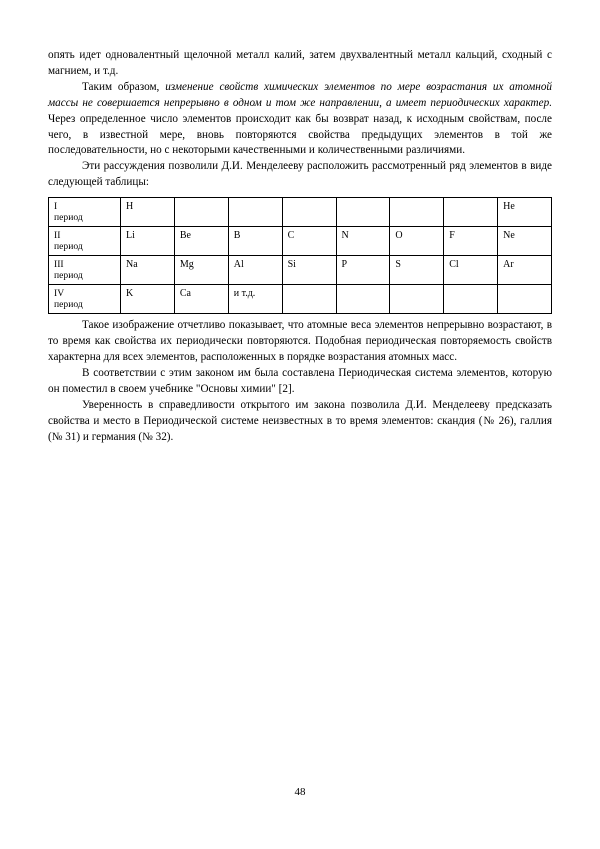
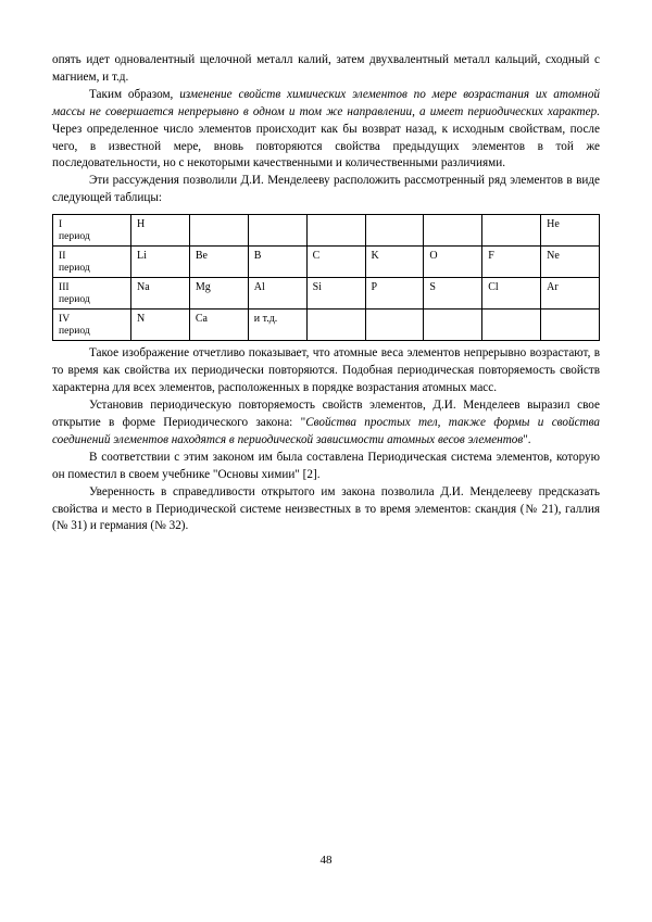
  опять идет одновалентный щелочной металл калий, затем двухвалентный металл кальций, сходный с магнием, и т.д.
  Таким образом, изменение свойств химических элементов по мере возрастания их атомной массы не совершается непрерывно в одном и том же направлении, а имеет периодических характер. Через определенное число элементов происходит как бы возврат назад, к исходным свойствам, после чего, в известной мере, вновь повторяются свойства предыдущих элементов в той же последовательности, но с некоторыми качественными и количественными различиями.
  Эти рассуждения позволили Д.И. Менделееву расположить рассмотренный ряд элементов в виде следующей таблицы:
  I период	H							He
- II период	Li	Be	B	C	N	O	F	Ne
+ II период	Li	Be	B	C	K	O	F	Ne
  III период	Na	Mg	Al	Si	P	S	Cl	Ar
- IV период	K	Ca	и т.д.
+ IV период	N	Ca	и т.д.
  Такое изображение отчетливо показывает, что атомные веса элементов непрерывно возрастают, в то время как свойства их периодически повторяются. Подобная периодическая повторяемость свойств характерна для всех элементов, расположенных в порядке возрастания атомных масс.
+ Установив периодическую повторяемость свойств элементов, Д.И. Менделеев выразил свое открытие в форме Периодического закона: "Свойства простых тел, также формы и свойства соединений элементов находятся в периодической зависимости атомных весов элементов".
  В соответствии с этим законом им была составлена Периодическая система элементов, которую он поместил в своем учебнике "Основы химии" [2].
- Уверенность в справедливости открытого им закона позволила Д.И. Менделееву предсказать свойства и место в Периодической системе неизвестных в то время элементов: скандия (№ 26), галлия (№ 31) и германия (№ 32).
+ Уверенность в справедливости открытого им закона позволила Д.И. Менделееву предсказать свойства и место в Периодической системе неизвестных в то время элементов: скандия (№ 21), галлия (№ 31) и германия (№ 32).
  48
